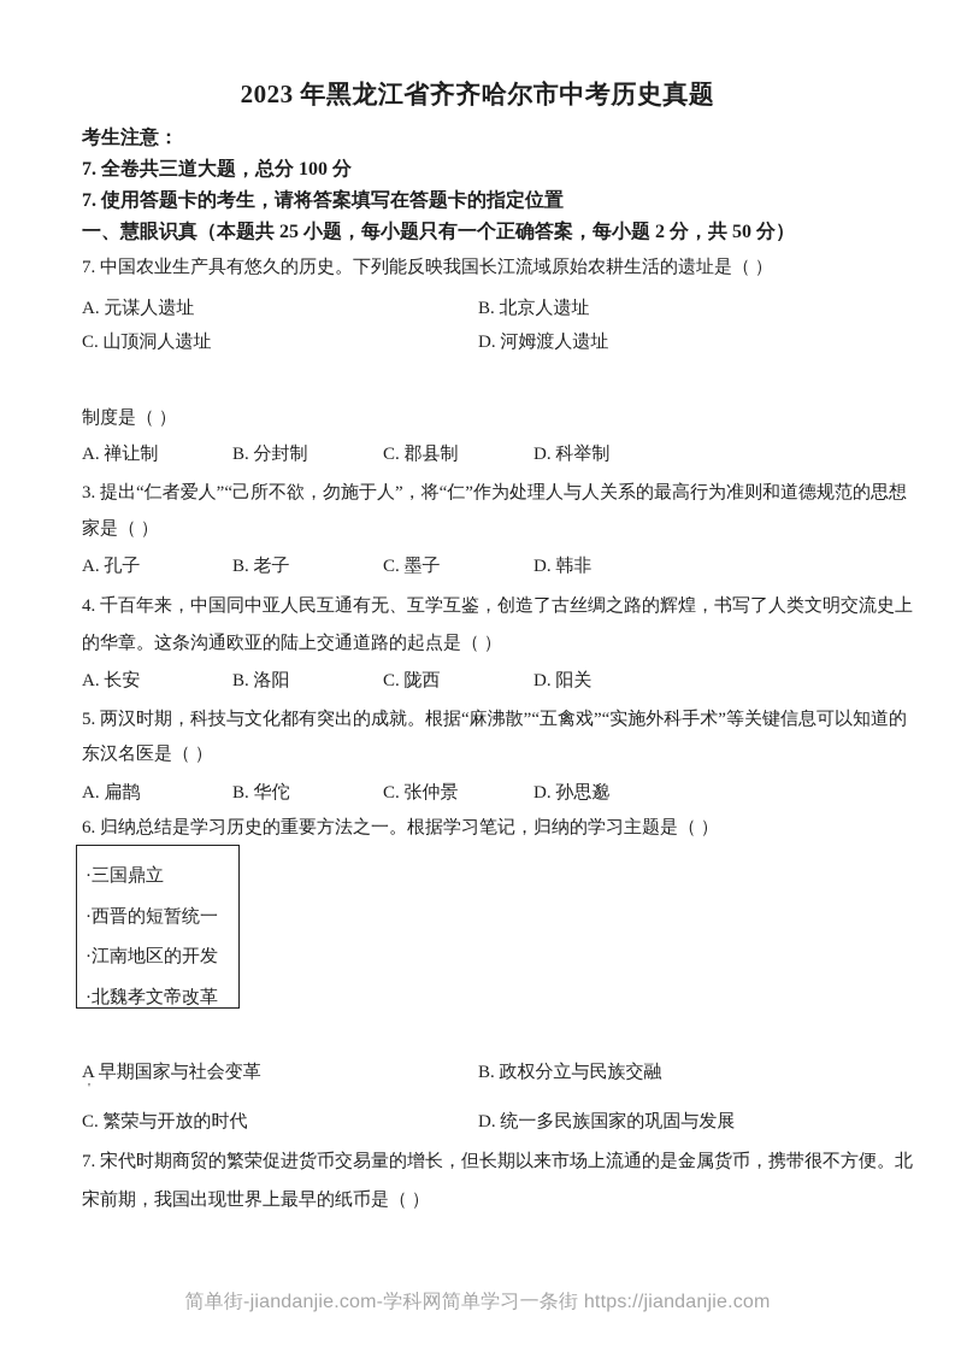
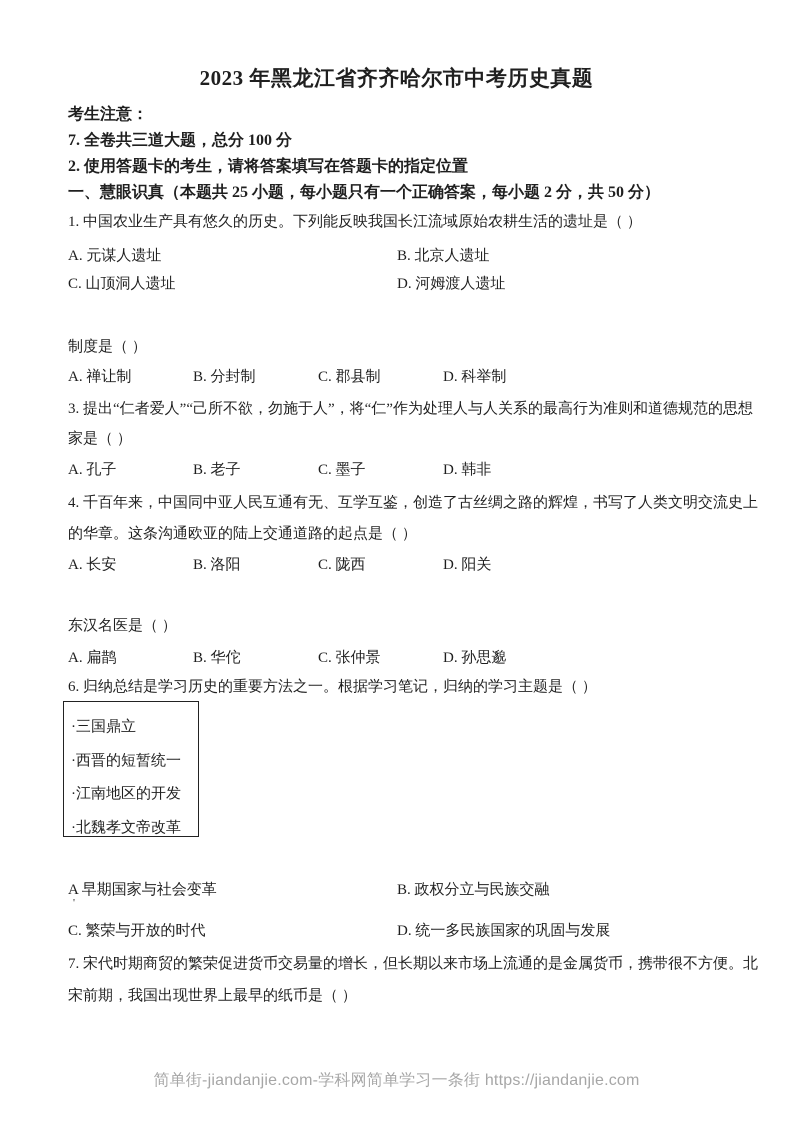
  2023 年黑龙江省齐齐哈尔市中考历史真题
  考生注意：
  7. 全卷共三道大题，总分 100 分
- 7. 使用答题卡的考生，请将答案填写在答题卡的指定位置
+ 2. 使用答题卡的考生，请将答案填写在答题卡的指定位置
  一、慧眼识真（本题共 25 小题，每小题只有一个正确答案，每小题 2 分，共 50 分）
- 7. 中国农业生产具有悠久的历史。下列能反映我国长江流域原始农耕生活的遗址是（ ）
+ 1. 中国农业生产具有悠久的历史。下列能反映我国长江流域原始农耕生活的遗址是（ ）
  A. 元谋人遗址
  B. 北京人遗址
  C. 山顶洞人遗址
  D. 河姆渡人遗址
  制度是（ ）
  A. 禅让制
  B. 分封制
  C. 郡县制
  D. 科举制
  3. 提出“仁者爱人”“己所不欲，勿施于人”，将“仁”作为处理人与人关系的最高行为准则和道德规范的思想
  家是（ ）
  A. 孔子
  B. 老子
  C. 墨子
  D. 韩非
  4. 千百年来，中国同中亚人民互通有无、互学互鉴，创造了古丝绸之路的辉煌，书写了人类文明交流史上
  的华章。这条沟通欧亚的陆上交通道路的起点是（ ）
  A. 长安
  B. 洛阳
  C. 陇西
  D. 阳关
- 5. 两汉时期，科技与文化都有突出的成就。根据“麻沸散”“五禽戏”“实施外科手术”等关键信息可以知道的
  东汉名医是（ ）
  A. 扁鹊
  B. 华佗
  C. 张仲景
  D. 孙思邈
  6. 归纳总结是学习历史的重要方法之一。根据学习笔记，归纳的学习主题是（ ）
  ·三国鼎立
  ·西晋的短暂统一
  ·江南地区的开发
  ·北魏孝文帝改革
  A 早期国家与社会变革
  B. 政权分立与民族交融
  '
  C. 繁荣与开放的时代
  D. 统一多民族国家的巩固与发展
  7. 宋代时期商贸的繁荣促进货币交易量的增长，但长期以来市场上流通的是金属货币，携带很不方便。北
  宋前期，我国出现世界上最早的纸币是（ ）
  简单街-jiandanjie.com-学科网简单学习一条街 https://jiandanjie.com
